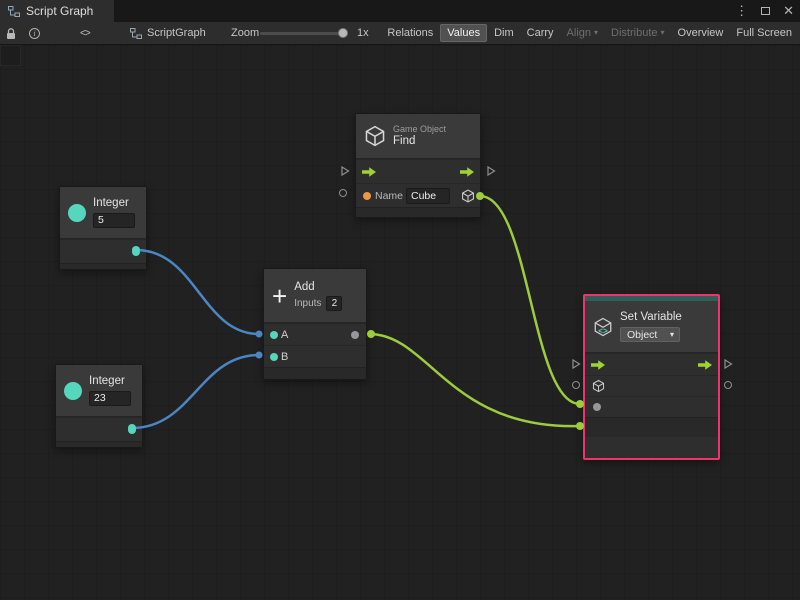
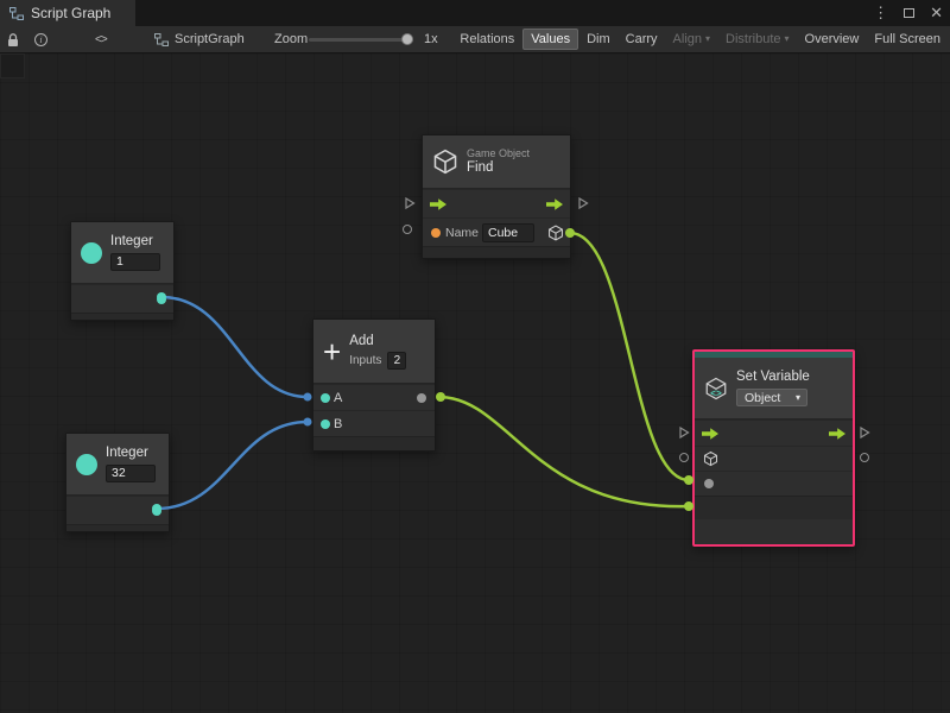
  Script Graph
  ⋮
  ✕
  i
  <>
  ScriptGraph
  Zoom
  1x
  Relations
  Values
  Dim
  Carry
  Align
  ▾
  Distribute
  ▾
  Overview
  Full Screen
  Integer
- 5
+ 1
  Integer
- 23
+ 32
  +
  Add
  Inputs
  2
  A
  B
  Game Object
  Find
  Name
  Cube
  <>
  Set Variable
  Object
  ▾
